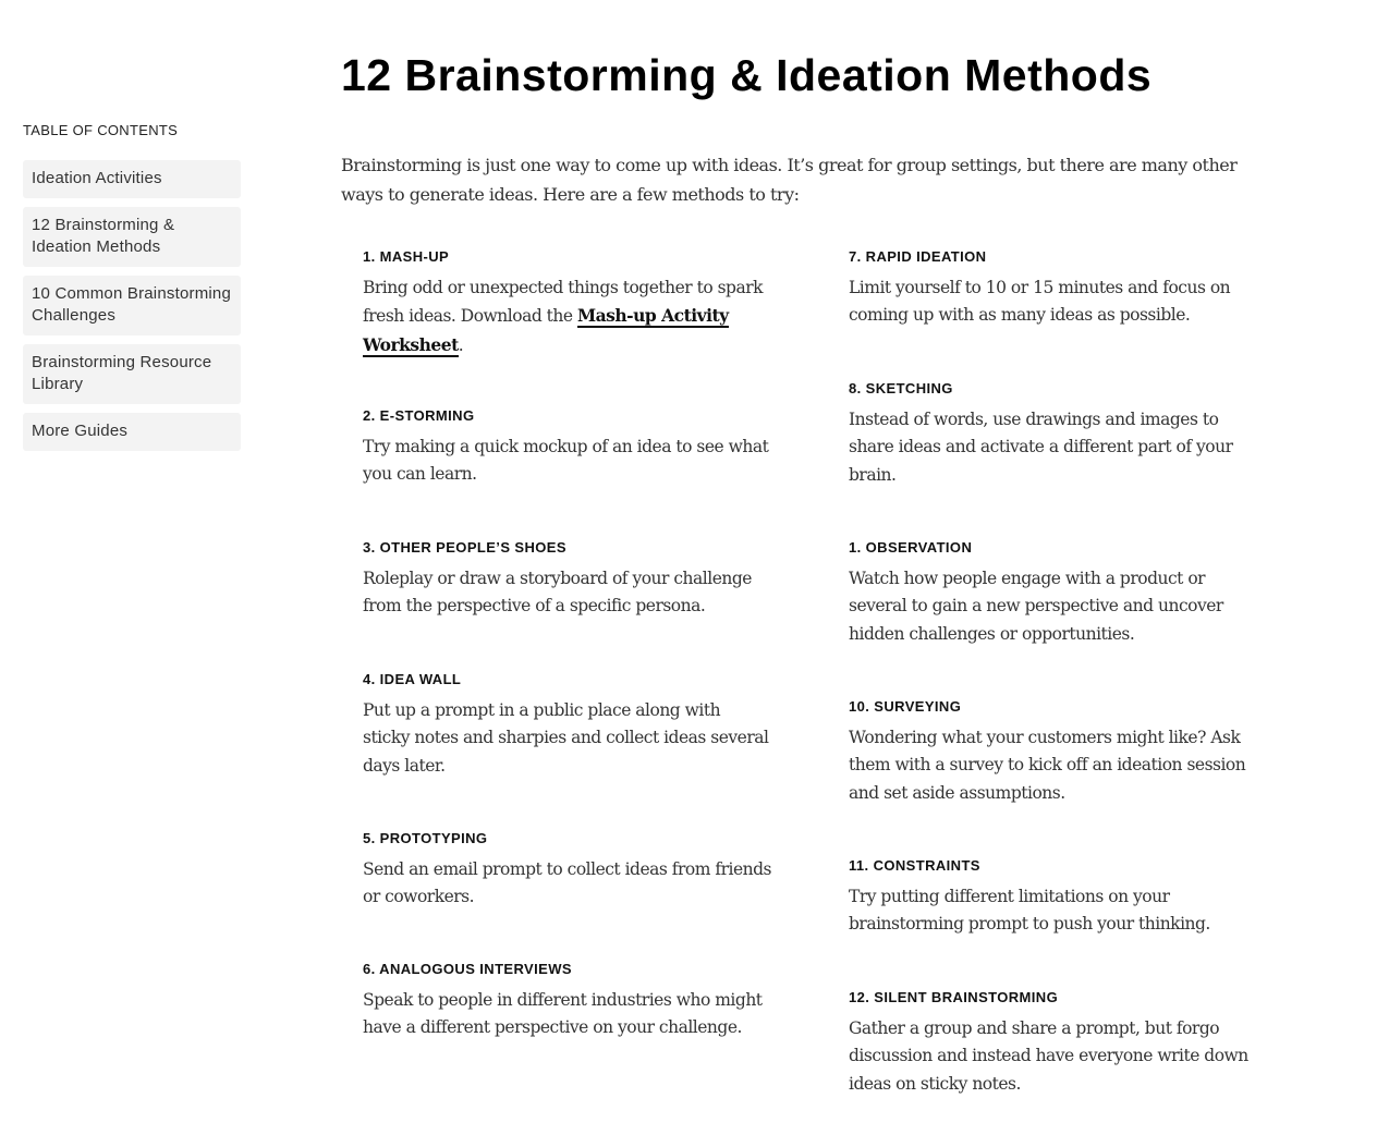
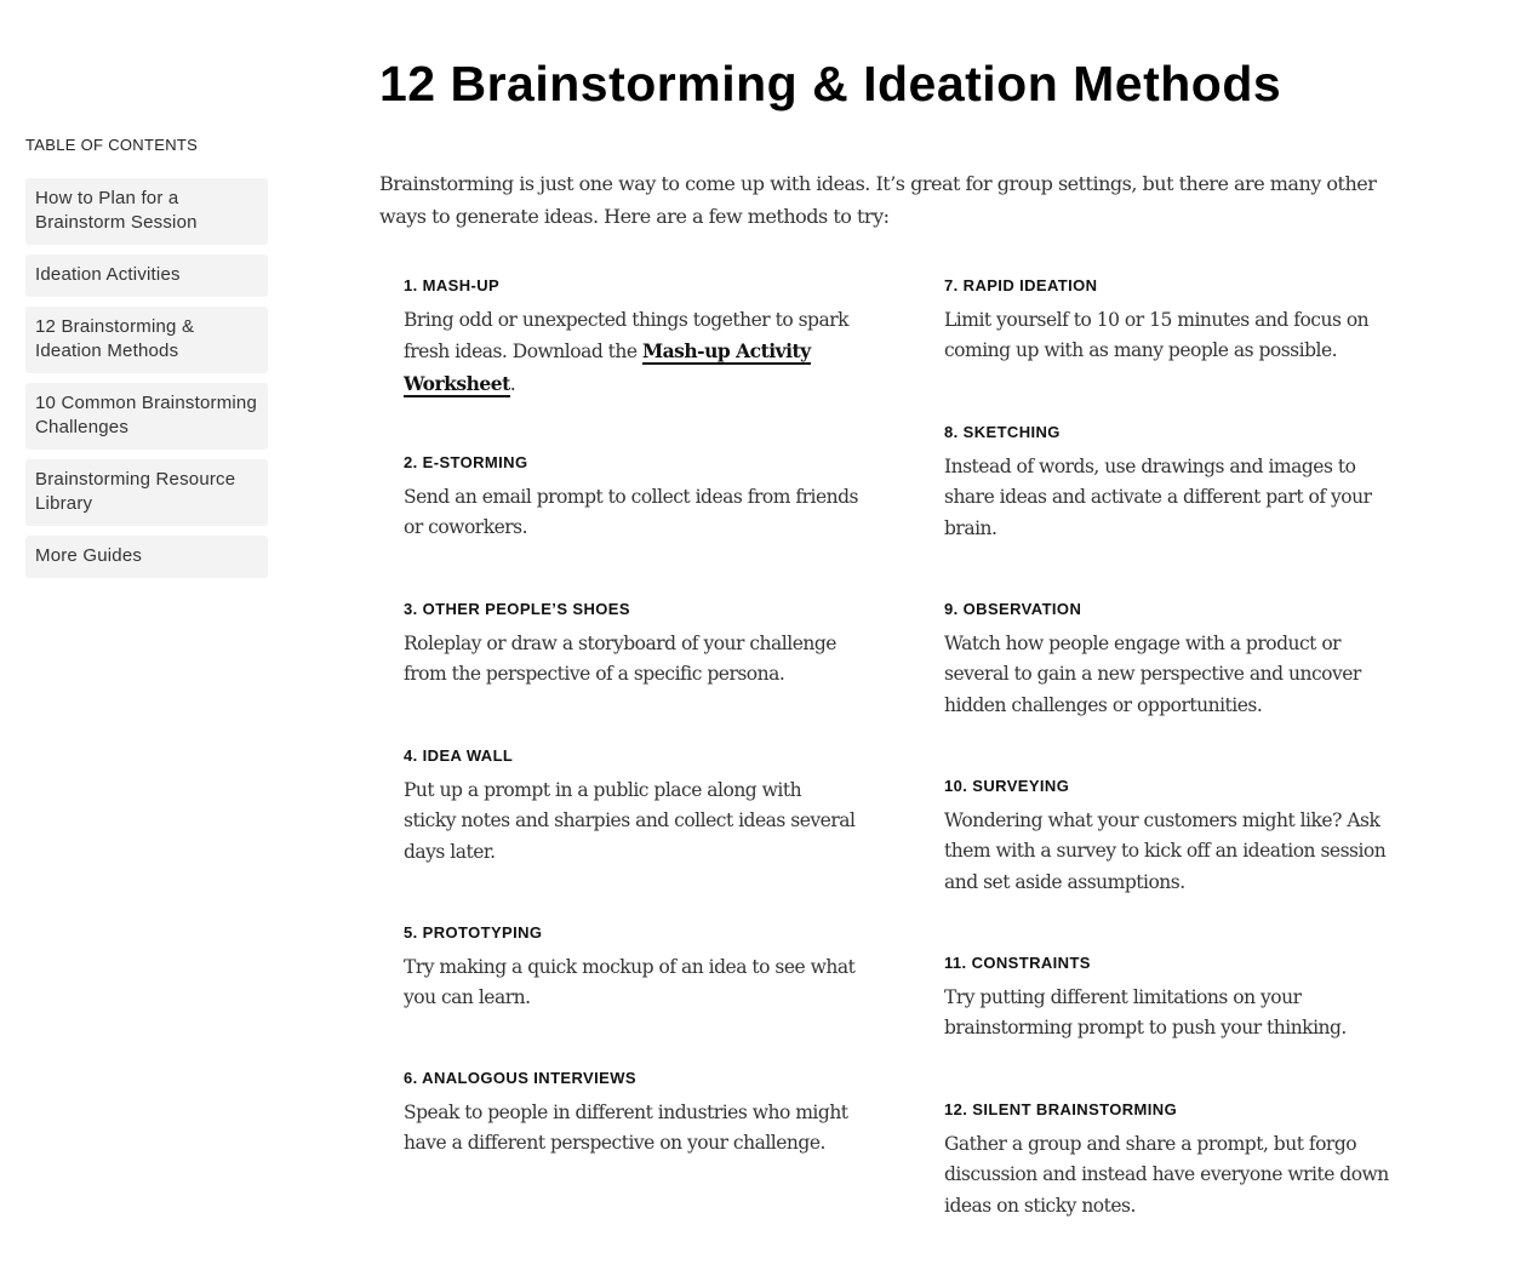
  TABLE OF CONTENTS
+ How to Plan for a Brainstorm Session
  Ideation Activities
  12 Brainstorming & Ideation Methods
  10 Common Brainstorming Challenges
  Brainstorming Resource Library
  More Guides
  12 Brainstorming & Ideation Methods
  Brainstorming is just one way to come up with ideas. It’s great for group settings, but there are many other ways to generate ideas. Here are a few methods to try:
  1. MASH-UP
  Bring odd or unexpected things together to spark fresh ideas. Download the Mash-up Activity Worksheet.
  2. E-STORMING
- Try making a quick mockup of an idea to see what you can learn.
+ Send an email prompt to collect ideas from friends or coworkers.
  3. OTHER PEOPLE’S SHOES
  Roleplay or draw a storyboard of your challenge from the perspective of a specific persona.
  4. IDEA WALL
  Put up a prompt in a public place along with sticky notes and sharpies and collect ideas several days later.
  5. PROTOTYPING
- Send an email prompt to collect ideas from friends or coworkers.
+ Try making a quick mockup of an idea to see what you can learn.
  6. ANALOGOUS INTERVIEWS
  Speak to people in different industries who might have a different perspective on your challenge.
  7. RAPID IDEATION
- Limit yourself to 10 or 15 minutes and focus on coming up with as many ideas as possible.
+ Limit yourself to 10 or 15 minutes and focus on coming up with as many people as possible.
  8. SKETCHING
  Instead of words, use drawings and images to share ideas and activate a different part of your brain.
- 1. OBSERVATION
+ 9. OBSERVATION
  Watch how people engage with a product or several to gain a new perspective and uncover hidden challenges or opportunities.
  10. SURVEYING
  Wondering what your customers might like? Ask them with a survey to kick off an ideation session and set aside assumptions.
  11. CONSTRAINTS
  Try putting different limitations on your brainstorming prompt to push your thinking.
  12. SILENT BRAINSTORMING
  Gather a group and share a prompt, but forgo discussion and instead have everyone write down ideas on sticky notes.
